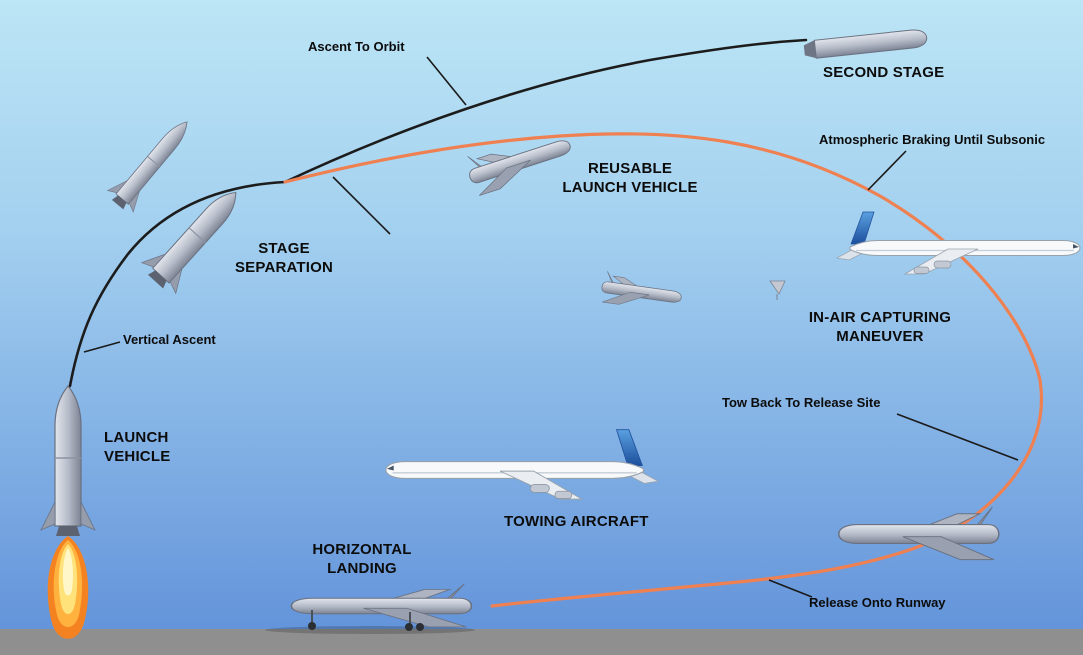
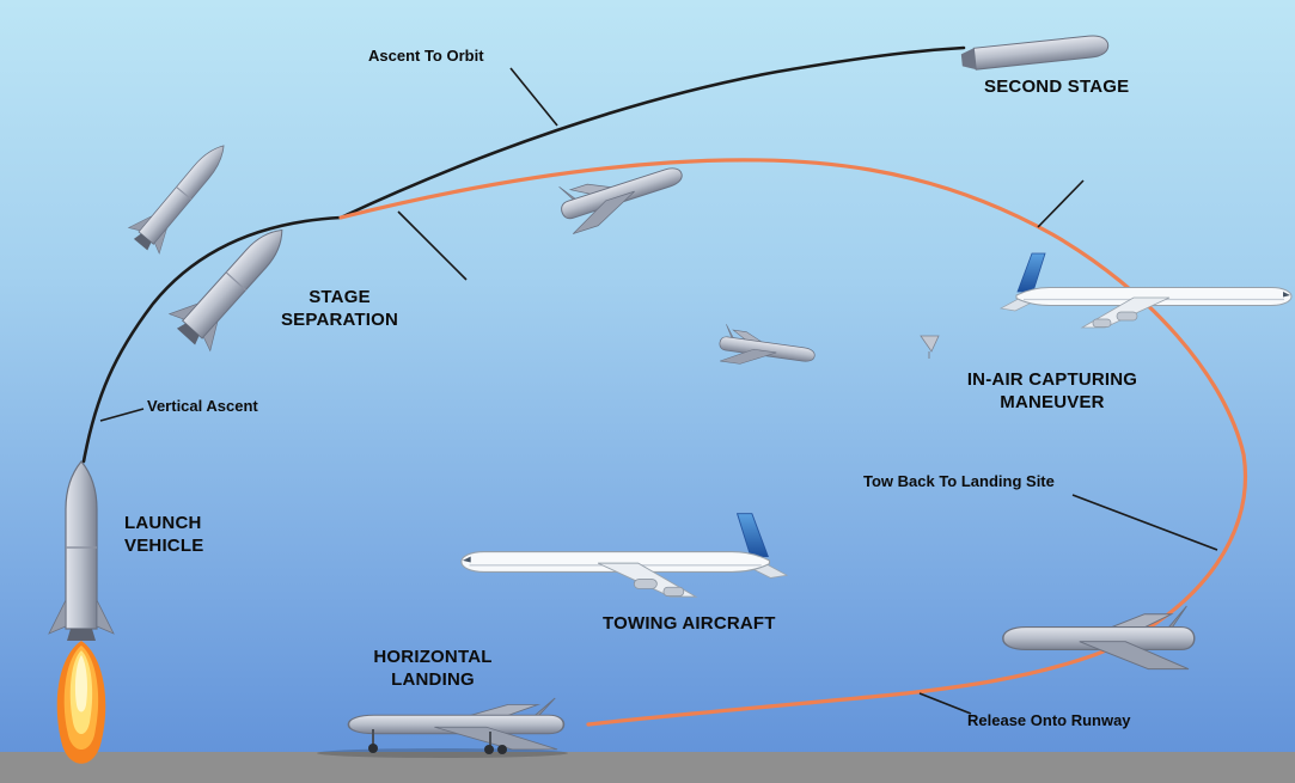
  Ascent To Orbit
  SECOND STAGE
- Atmospheric Braking Until Subsonic
- REUSABLE
- LAUNCH VEHICLE
  STAGE
  SEPARATION
  IN-AIR CAPTURING
  MANEUVER
  Vertical Ascent
  LAUNCH
  VEHICLE
- Tow Back To Release Site
+ Tow Back To Landing Site
  TOWING AIRCRAFT
  HORIZONTAL
  LANDING
  Release Onto Runway
